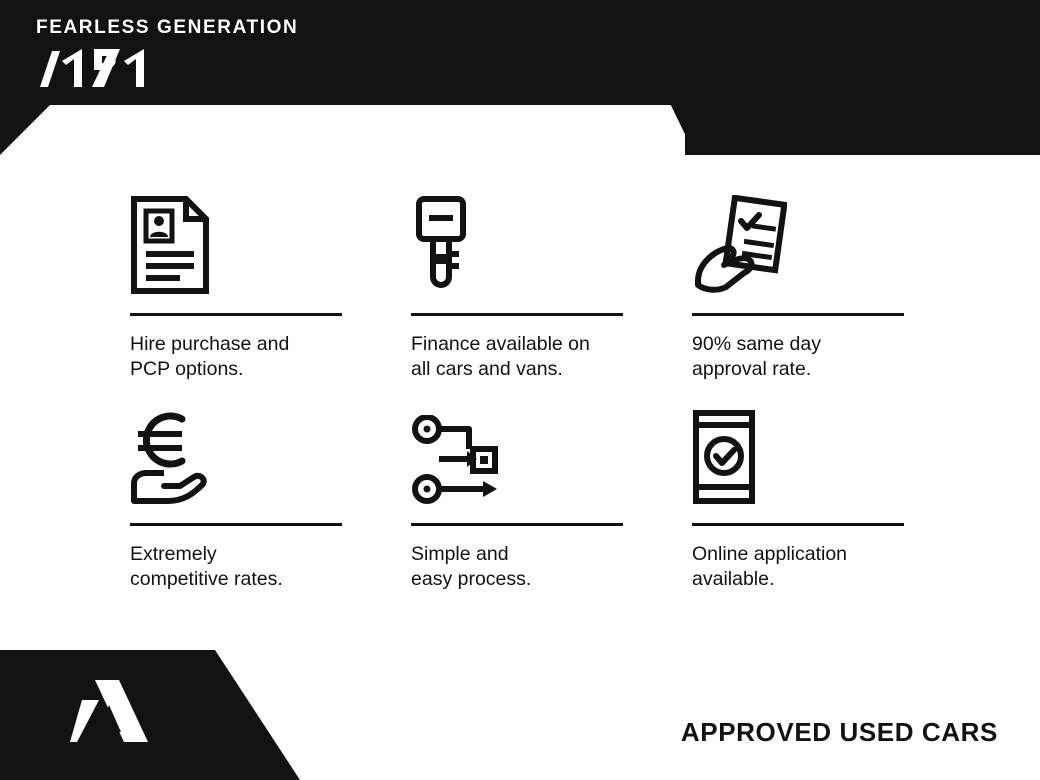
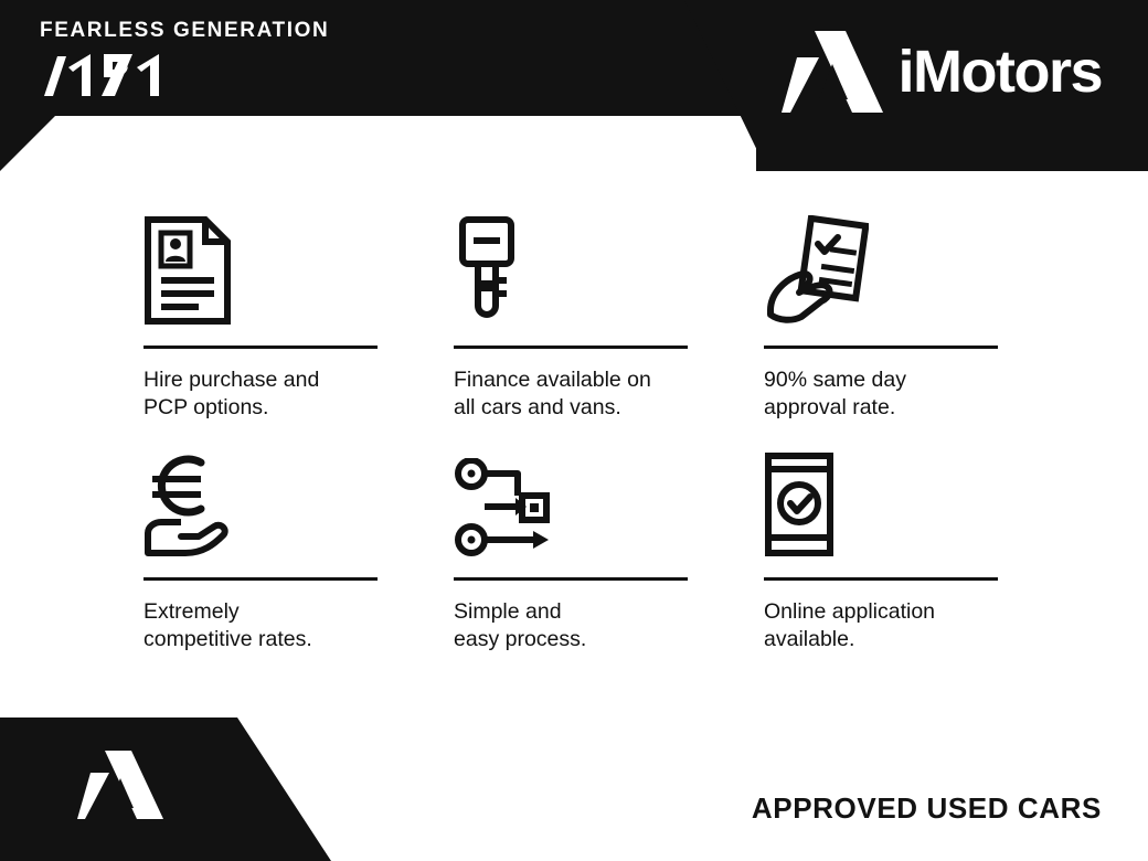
  FEARLESS GENERATION
+ iMotors
  Hire purchase and
  PCP options.
  Finance available on
  all cars and vans.
  90% same day
  approval rate.
  Extremely
  competitive rates.
  Simple and
  easy process.
  Online application
  available.
  APPROVED USED CARS
